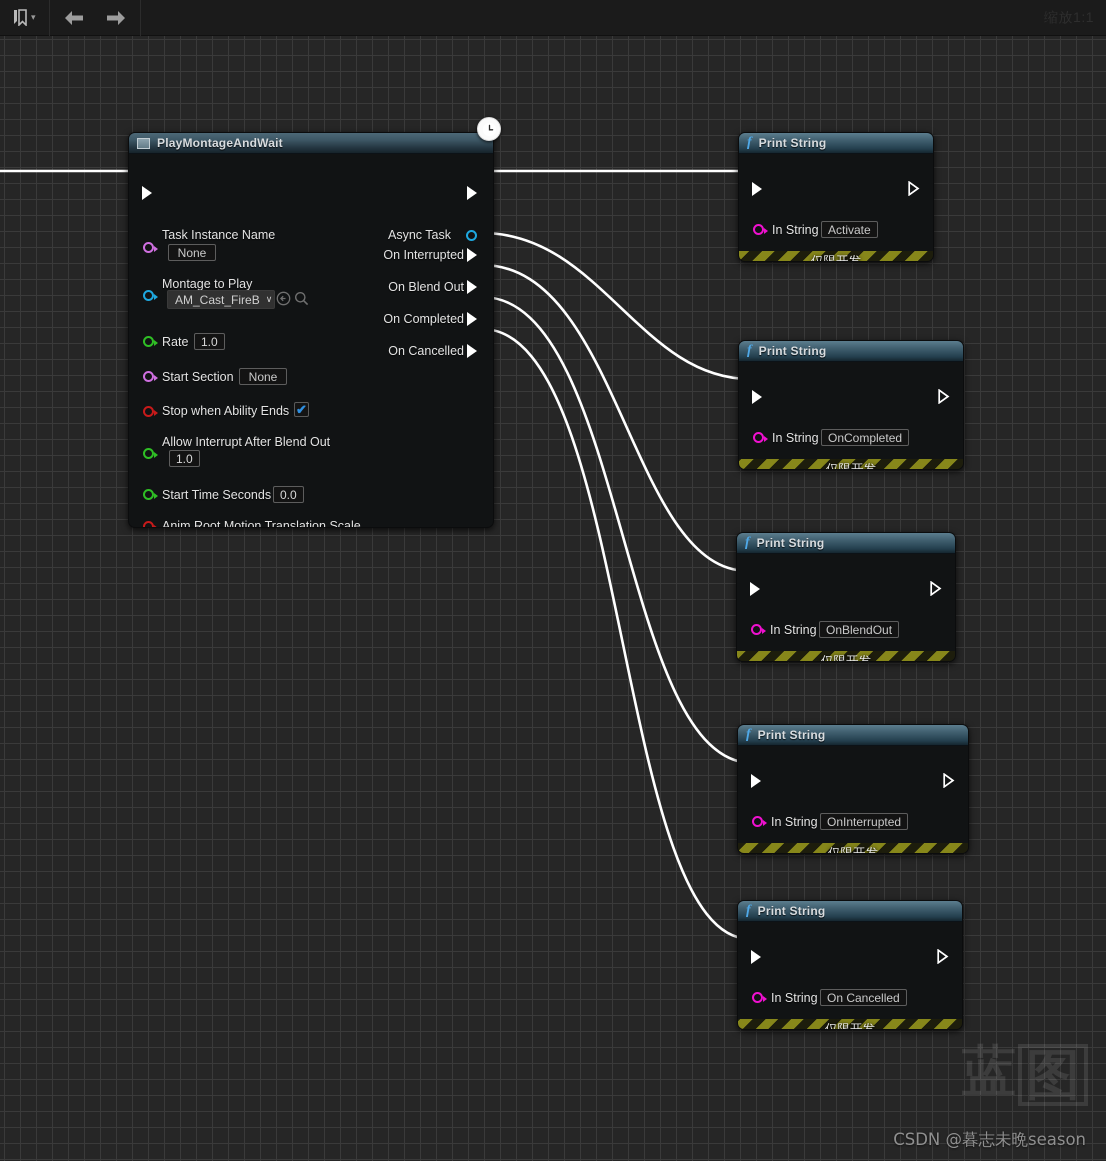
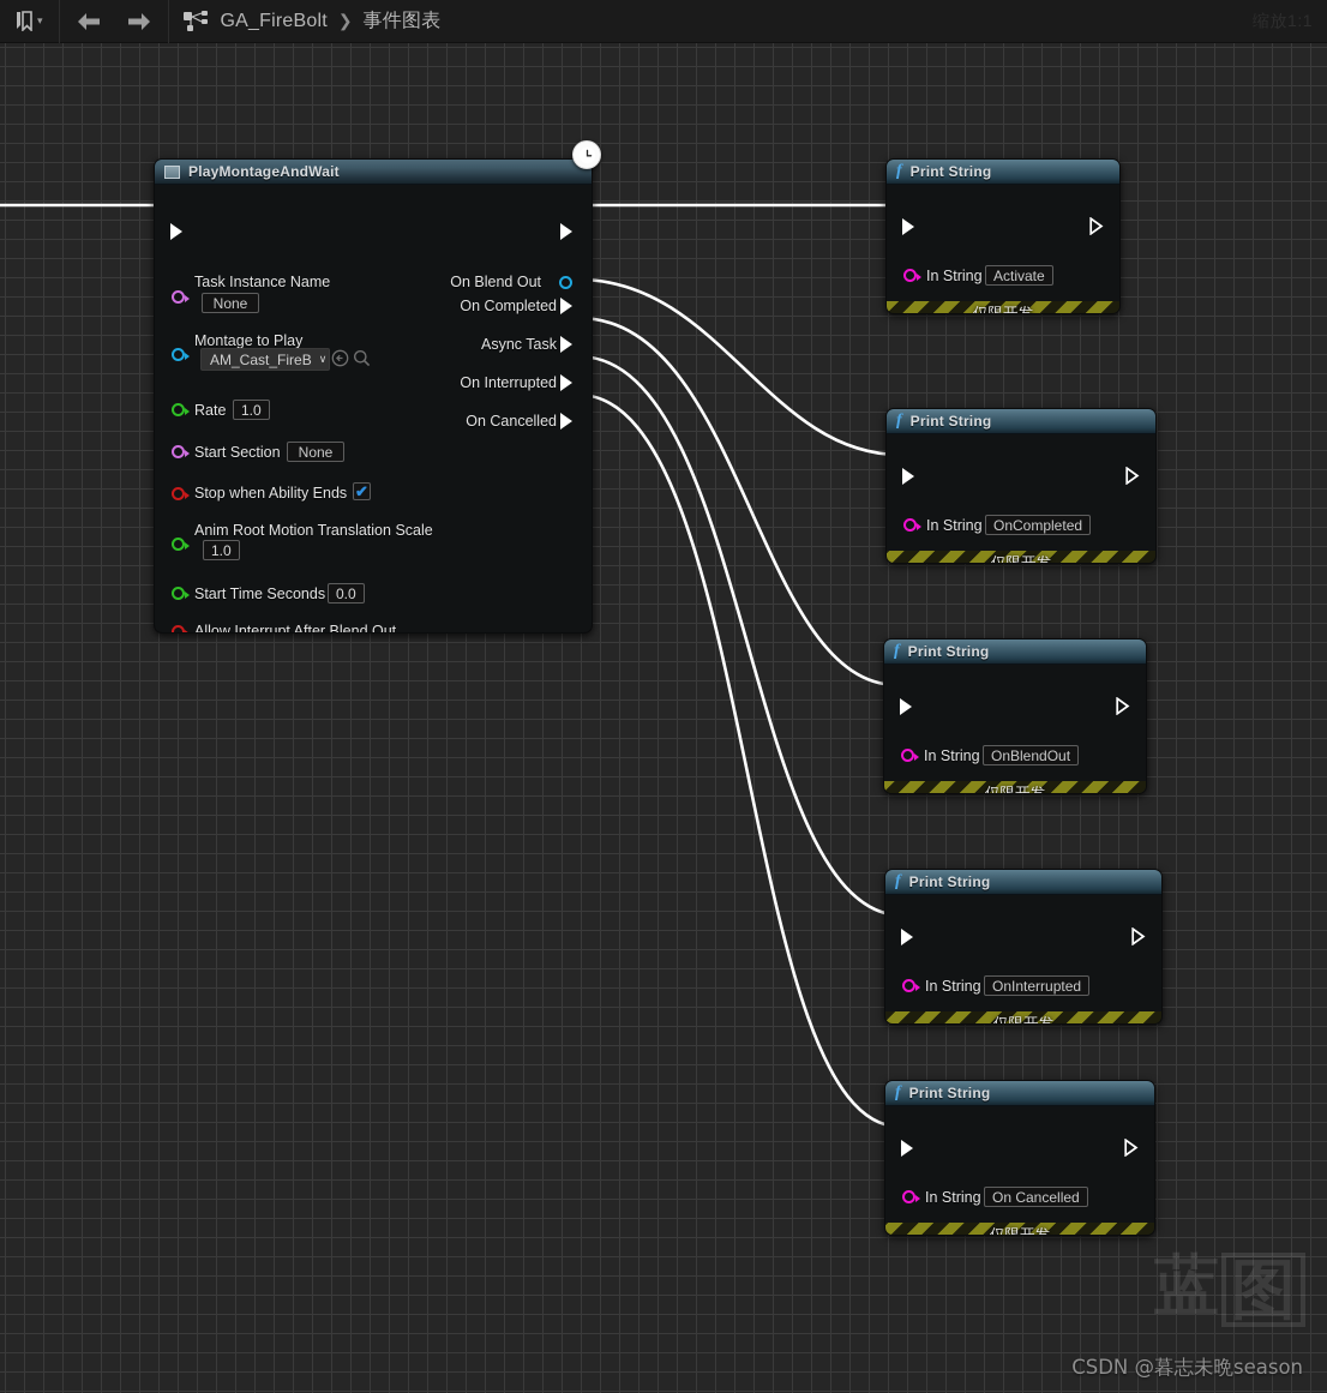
  ▾
+ GA_FireBolt
+ ❯
+ 事件图表
  PlayMontageAndWait
  Task Instance Name
  None
  Montage to Play
  AM_Cast_FireB
  ∨
  Rate
  1.0
  Start Section
  None
  Stop when Ability Ends
  ✔
- Allow Interrupt After Blend Out
+ Anim Root Motion Translation Scale
  1.0
  Start Time Seconds
  0.0
- Anim Root Motion Translation Scale
+ Allow Interrupt After Blend Out
- Async Task
+ On Blend Out
- On Interrupted
+ On Completed
- On Blend Out
+ Async Task
- On Completed
+ On Interrupted
  On Cancelled
  f
  Print String
  In String
  Activate
  仅限开发
  f
  Print String
  In String
  OnCompleted
  仅限开发
  f
  Print String
  In String
  OnBlendOut
  仅限开发
  f
  Print String
  In String
  OnInterrupted
  仅限开发
  f
  Print String
  In String
  On Cancelled
  仅限开发
  蓝
  图
  CSDN @暮志未晩season
